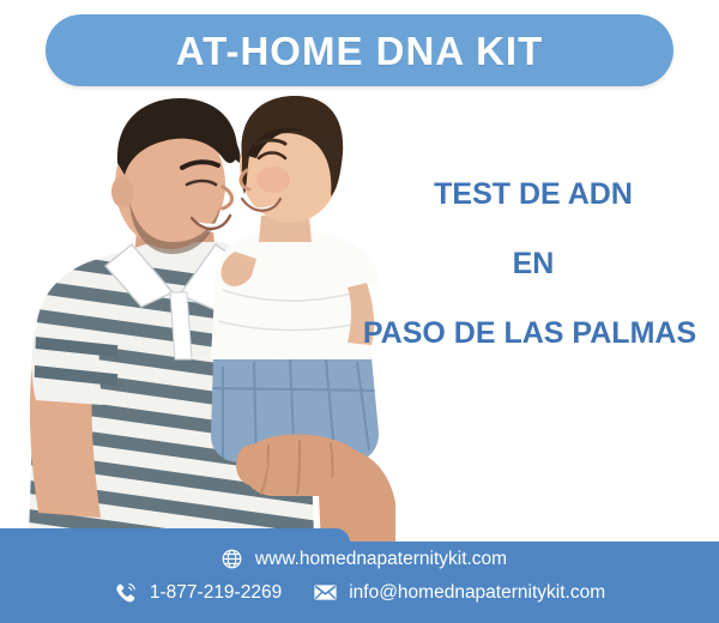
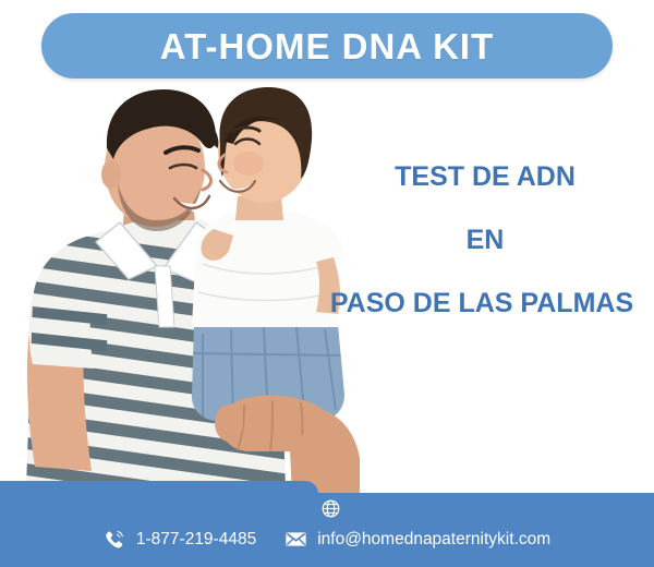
  AT-HOME DNA KIT
  TEST DE ADN
  EN
  PASO DE LAS PALMAS
- www.homednapaternitykit.com
- 1-877-219-2269
+ 1-877-219-4485
  info@homednapaternitykit.com
